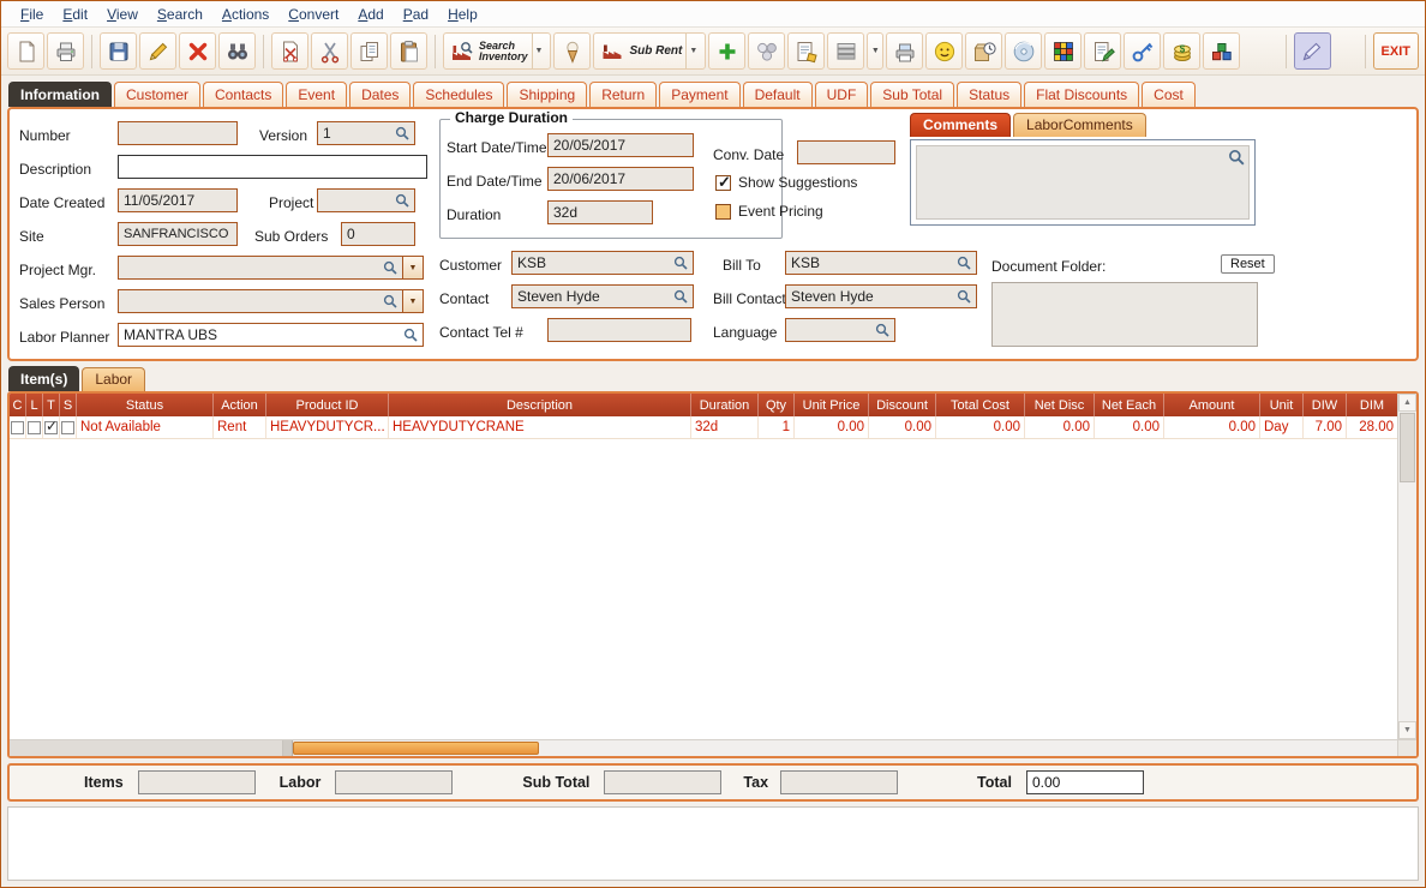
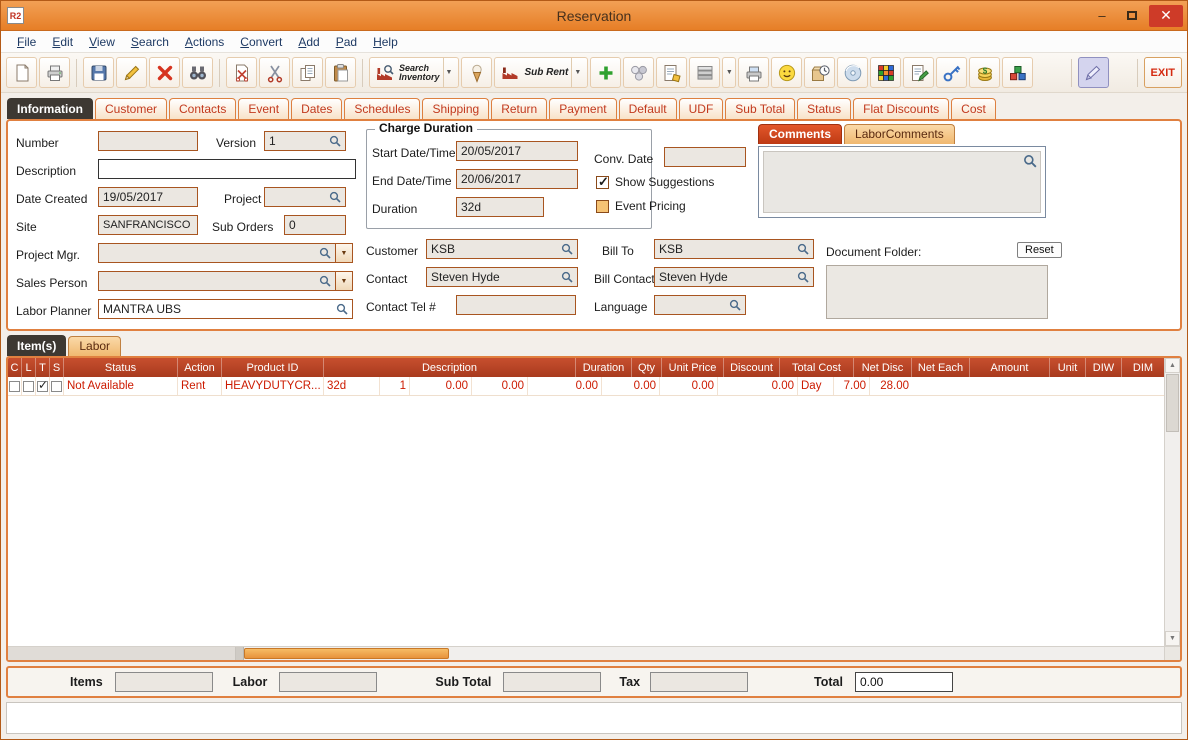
+ R2
+ Reservation
+ –
+ ✕
  File
  Edit
  View
  Search
  Actions
  Convert
  Add
  Pad
  Help
  Search
  Inventory
  Sub Rent
  $
  EXIT
  Information
  Customer
  Contacts
  Event
  Dates
  Schedules
  Shipping
  Return
  Payment
  Default
  UDF
  Sub Total
  Status
  Flat Discounts
  Cost
  Number
  Version
  1
  Description
  Date Created
- 11/05/2017
+ 19/05/2017
  Project
  Site
  SANFRANCISCO
  Sub Orders
  0
  Project Mgr.
  Sales Person
  Labor Planner
  MANTRA UBS
  Charge Duration
  Start Date/Time
  20/05/2017
  End Date/Time
  20/06/2017
  Duration
  32d
  Conv. Date
  Show Suggestions
  Event Pricing
  Customer
  KSB
  Bill To
  KSB
  Contact
  Steven Hyde
  Bill Contac
  Steven Hyde
  Contact Tel #
  Language
  Comments
  LaborComments
  Document Folder:
  Reset
  Item(s)
  Labor
  C
  L
  T
  S
  Status
  Action
  Product ID
  Description
  Duration
  Qty
  Unit Price
  Discount
  Total Cost
  Net Disc
  Net Each
  Amount
  Unit
  DIW
  DIM
  Not Available
  Rent
  HEAVYDUTYCR...
- HEAVYDUTYCRANE
  32d
  1
  0.00
  0.00
  0.00
  0.00
  0.00
  0.00
  Day
  7.00
  28.00
  Items
  Labor
  Sub Total
  Tax
  Total
  0.00
